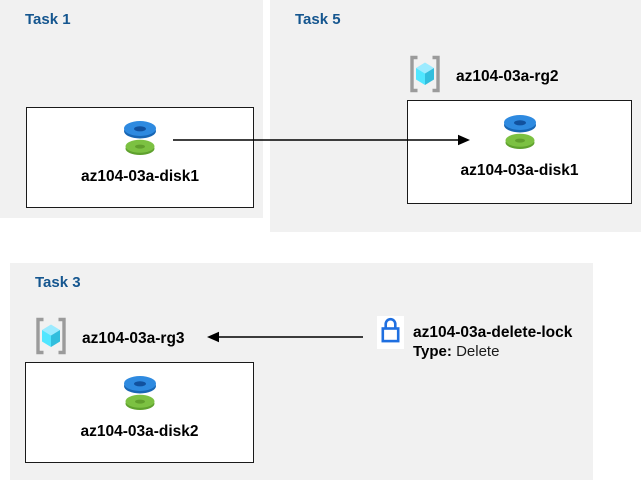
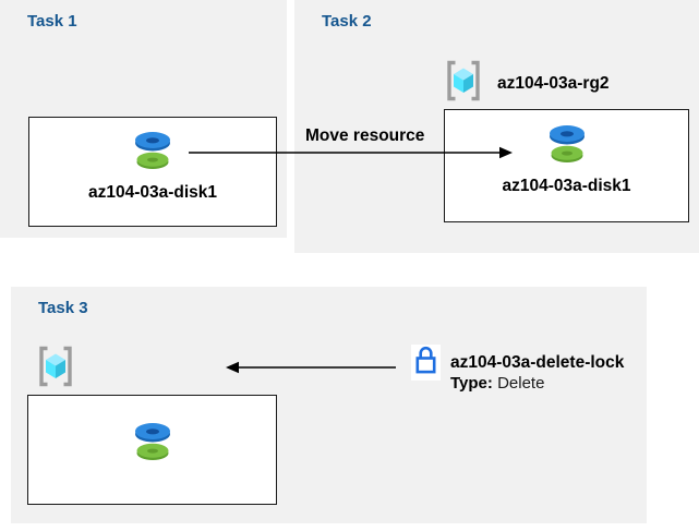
  Task 1
  az104-03a-disk1
- Task 5
+ Task 2
  az104-03a-rg2
  az104-03a-disk1
  Task 3
- az104-03a-rg3
- az104-03a-disk2
  az104-03a-delete-lock
  Type: Delete
+ Move resource
